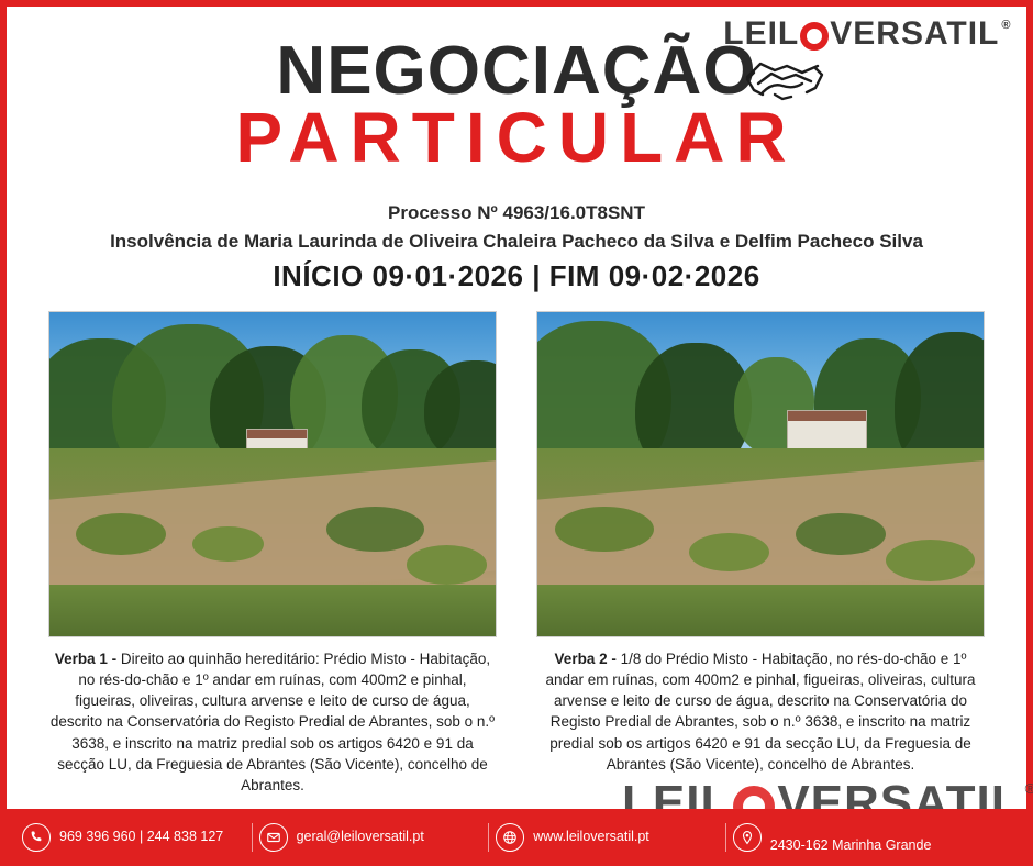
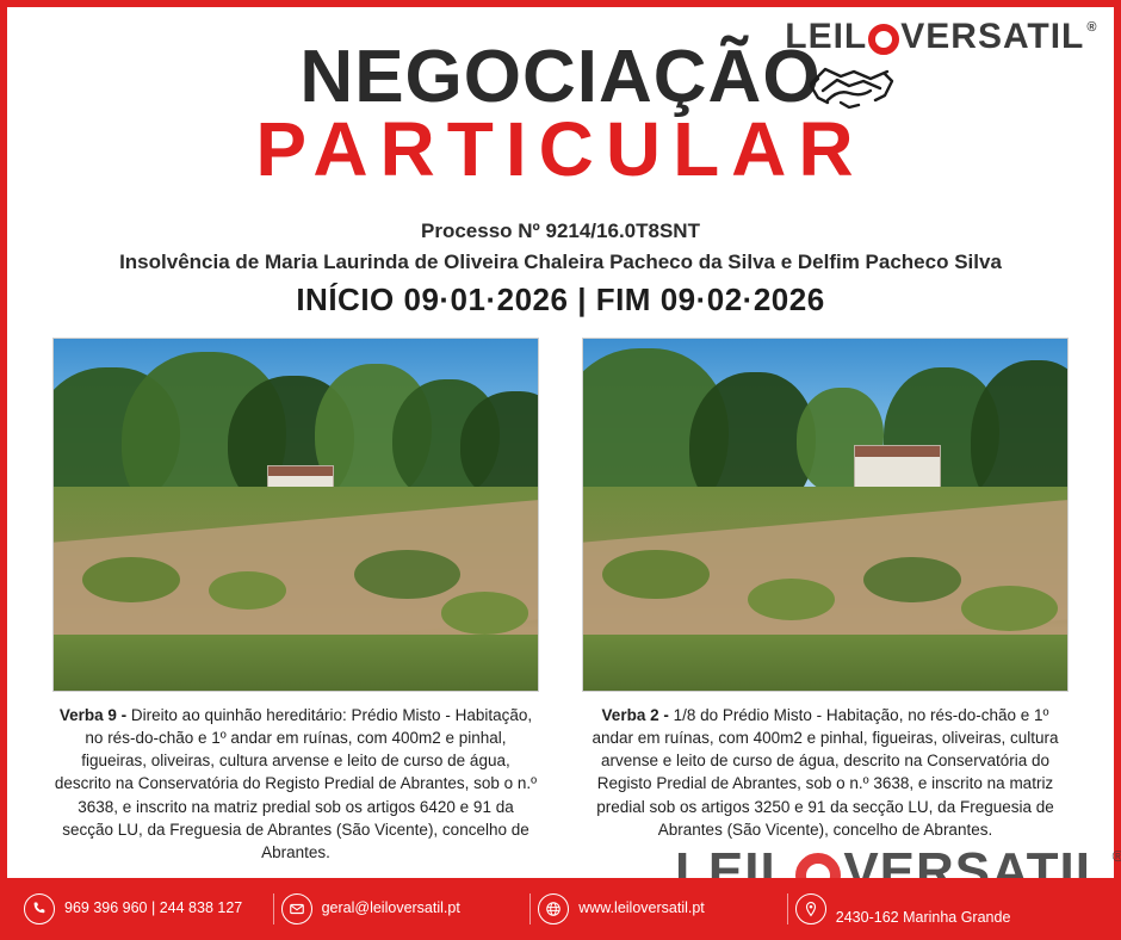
  LEIL
  VERSATIL
  ®
  NEGOCIAÇÃO
  PARTICULAR
- Processo Nº 4963/16.0T8SNT
+ Processo Nº 9214/16.0T8SNT
  Insolvência de Maria Laurinda de Oliveira Chaleira Pacheco da Silva e Delfim Pacheco Silva
  INÍCIO 09·01·2026 | FIM 09·02·2026
- Verba 1 - Direito ao quinhão hereditário: Prédio Misto - Habitação, no rés-do-chão e 1º andar em ruínas, com 400m2 e pinhal, figueiras, oliveiras, cultura arvense e leito de curso de água, descrito na Conservatória do Registo Predial de Abrantes, sob o n.º 3638, e inscrito na matriz predial sob os artigos 6420 e 91 da secção LU, da Freguesia de Abrantes (São Vicente), concelho de Abrantes.
+ Verba 9 - Direito ao quinhão hereditário: Prédio Misto - Habitação, no rés-do-chão e 1º andar em ruínas, com 400m2 e pinhal, figueiras, oliveiras, cultura arvense e leito de curso de água, descrito na Conservatória do Registo Predial de Abrantes, sob o n.º 3638, e inscrito na matriz predial sob os artigos 6420 e 91 da secção LU, da Freguesia de Abrantes (São Vicente), concelho de Abrantes.
- Verba 2 - 1/8 do Prédio Misto - Habitação, no rés-do-chão e 1º andar em ruínas, com 400m2 e pinhal, figueiras, oliveiras, cultura arvense e leito de curso de água, descrito na Conservatória do Registo Predial de Abrantes, sob o n.º 3638, e inscrito na matriz predial sob os artigos 6420 e 91 da secção LU, da Freguesia de Abrantes (São Vicente), concelho de Abrantes.
+ Verba 2 - 1/8 do Prédio Misto - Habitação, no rés-do-chão e 1º andar em ruínas, com 400m2 e pinhal, figueiras, oliveiras, cultura arvense e leito de curso de água, descrito na Conservatória do Registo Predial de Abrantes, sob o n.º 3638, e inscrito na matriz predial sob os artigos 3250 e 91 da secção LU, da Freguesia de Abrantes (São Vicente), concelho de Abrantes.
  LEIL
  VERSATIL
  ®
  969 396 960 | 244 838 127
  geral@leiloversatil.pt
  www.leiloversatil.pt
  2430-162 Marinha Grande
